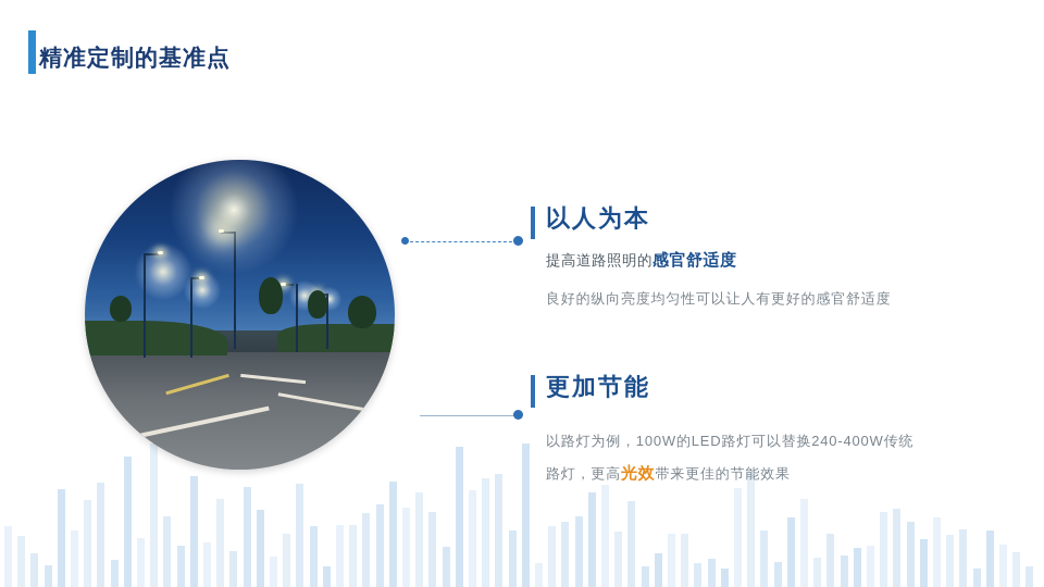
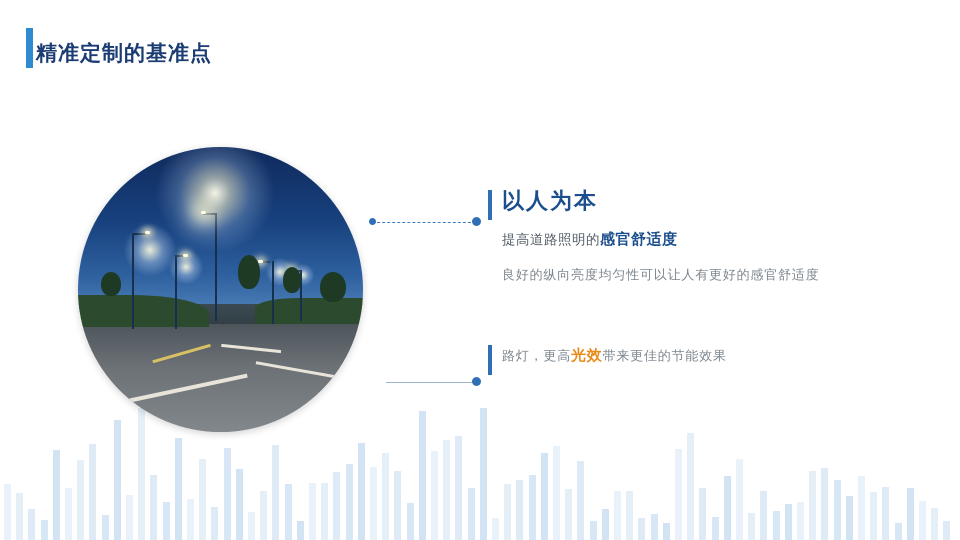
  精准定制的基准点
  以人为本
  提高道路照明的感官舒适度
  良好的纵向亮度均匀性可以让人有更好的感官舒适度
- 更加节能
- 以路灯为例，100W的LED路灯可以替换240-400W传统
  路灯，更高光效带来更佳的节能效果
